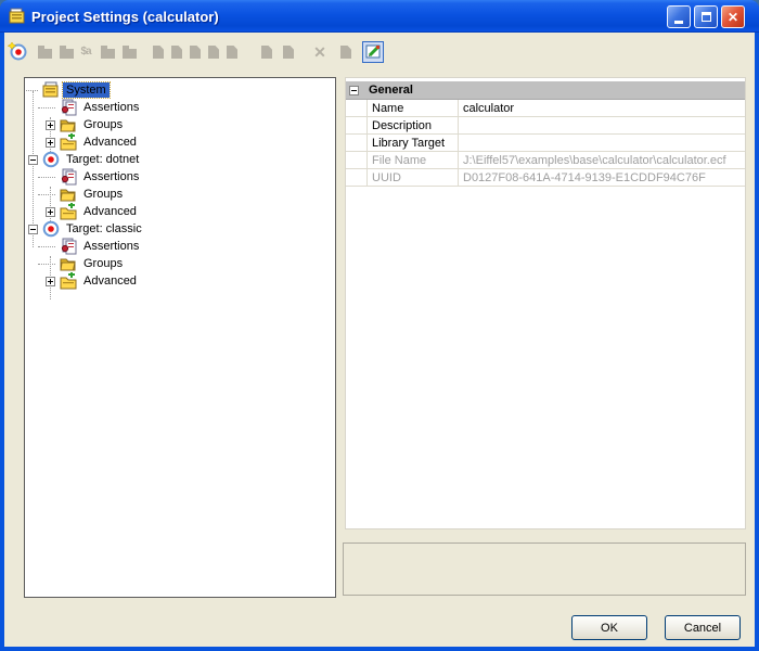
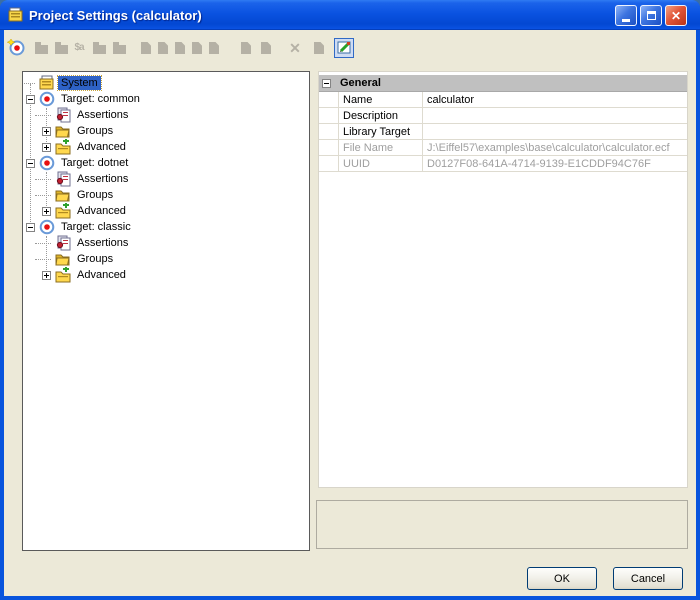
  Project Settings (calculator)
  ✕
  $a
  ✕
  System
+ Target: common
  Assertions
  Groups
  Advanced
  Target: dotnet
  Assertions
  Groups
  Advanced
  Target: classic
  Assertions
  Groups
  Advanced
  General
  Name
  calculator
  Description
  Library Target
  File Name
  J:\Eiffel57\examples\base\calculator\calculator.ecf
  UUID
  D0127F08-641A-4714-9139-E1CDDF94C76F
  OK
  Cancel
